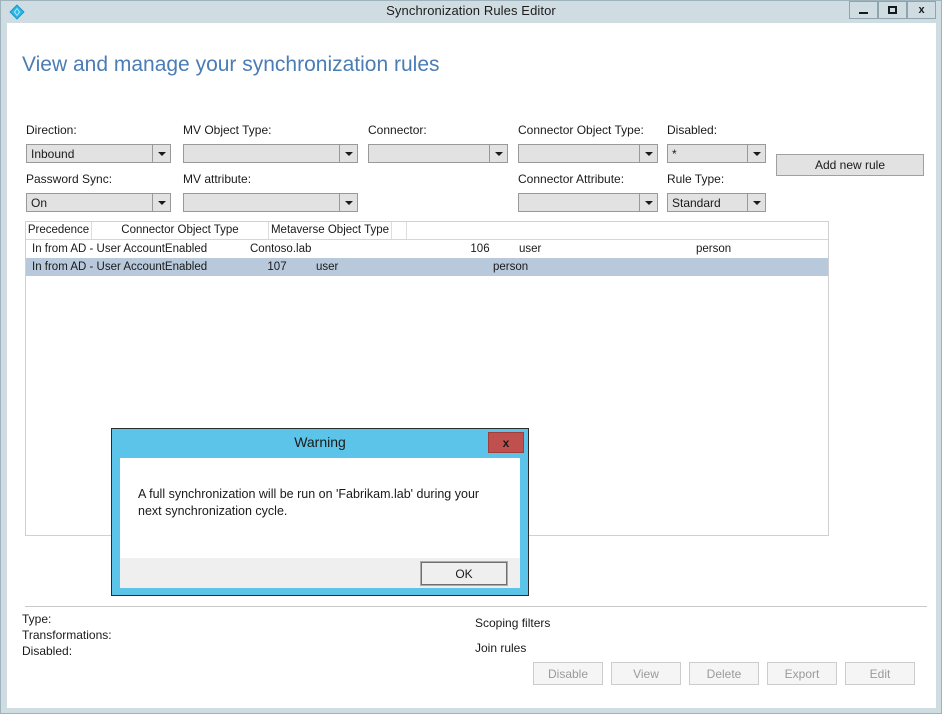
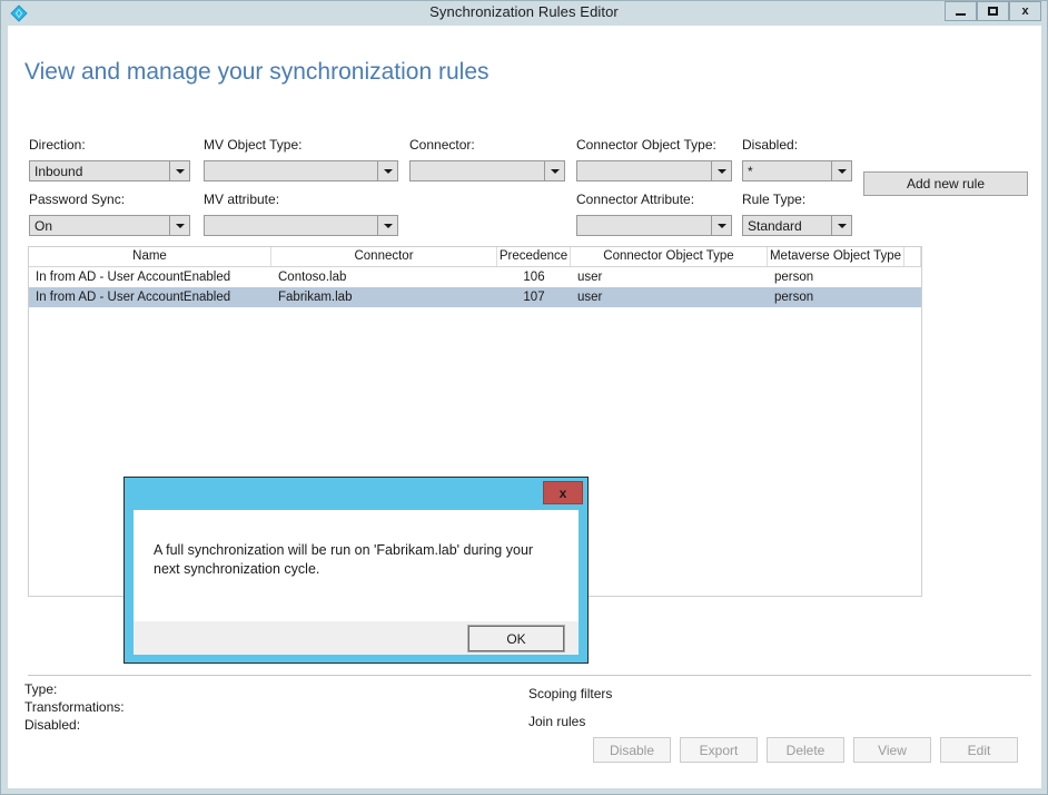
  Synchronization Rules Editor
  x
  View and manage your synchronization rules
  Direction:
  MV Object Type:
  Connector:
  Connector Object Type:
  Disabled:
  Inbound
  *
  Password Sync:
  MV attribute:
  Connector Attribute:
  Rule Type:
  On
  Standard
  Add new rule
+ Name
+ Connector
  Precedence
  Connector Object Type
  Metaverse Object Type
  In from AD - User AccountEnabled
  Contoso.lab
  106
  user
  person
  In from AD - User AccountEnabled
+ Fabrikam.lab
  107
  user
  person
  Type:
  Transformations:
  Disabled:
  Scoping filters
  Join rules
  Disable
- View
+ Export
  Delete
- Export
+ View
  Edit
- Warning
  x
  A full synchronization will be run on 'Fabrikam.lab' during your next synchronization cycle.
  OK
